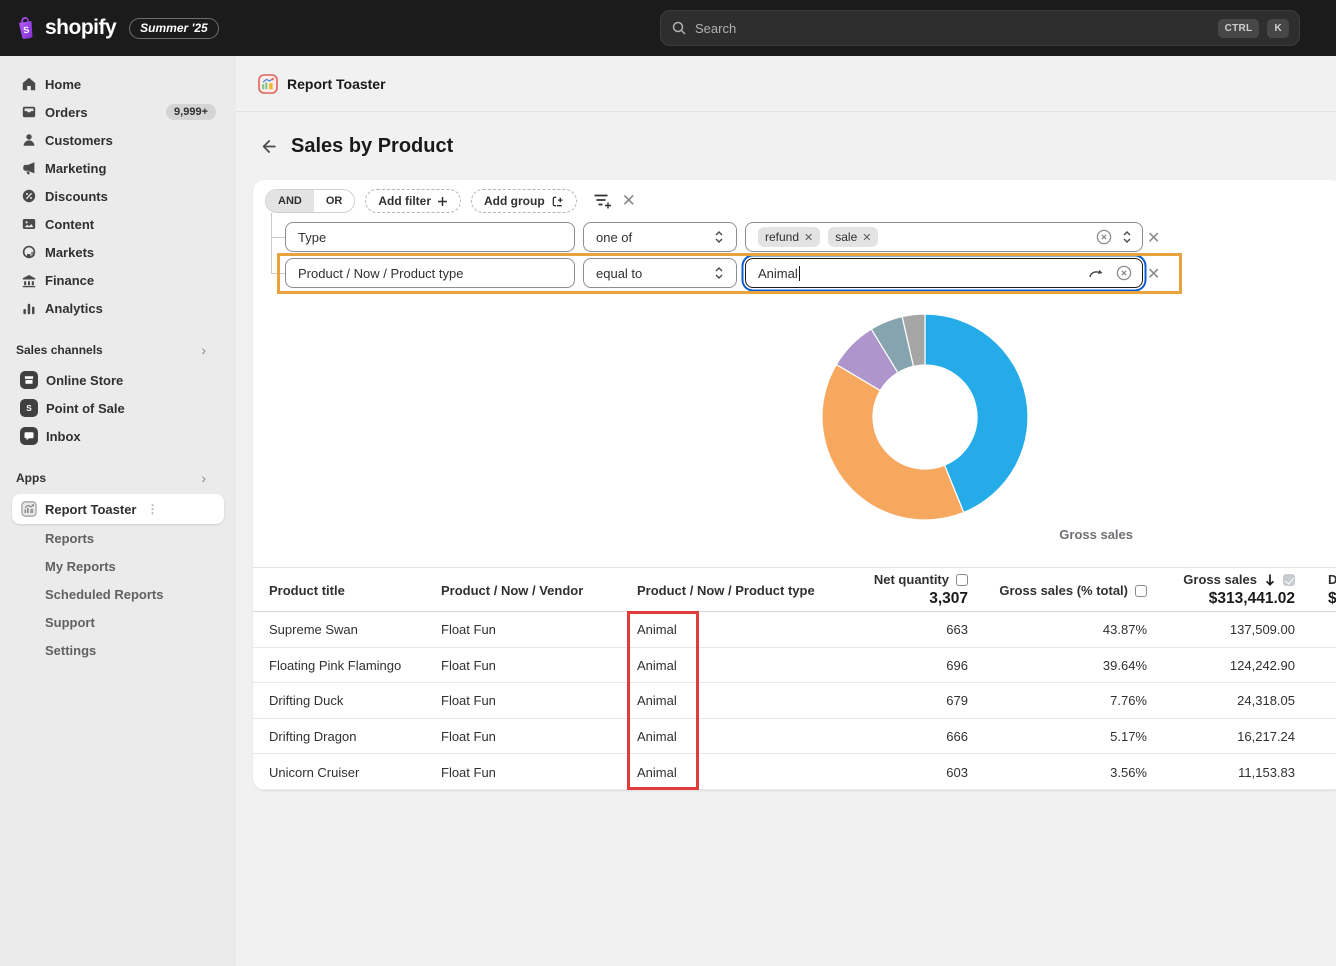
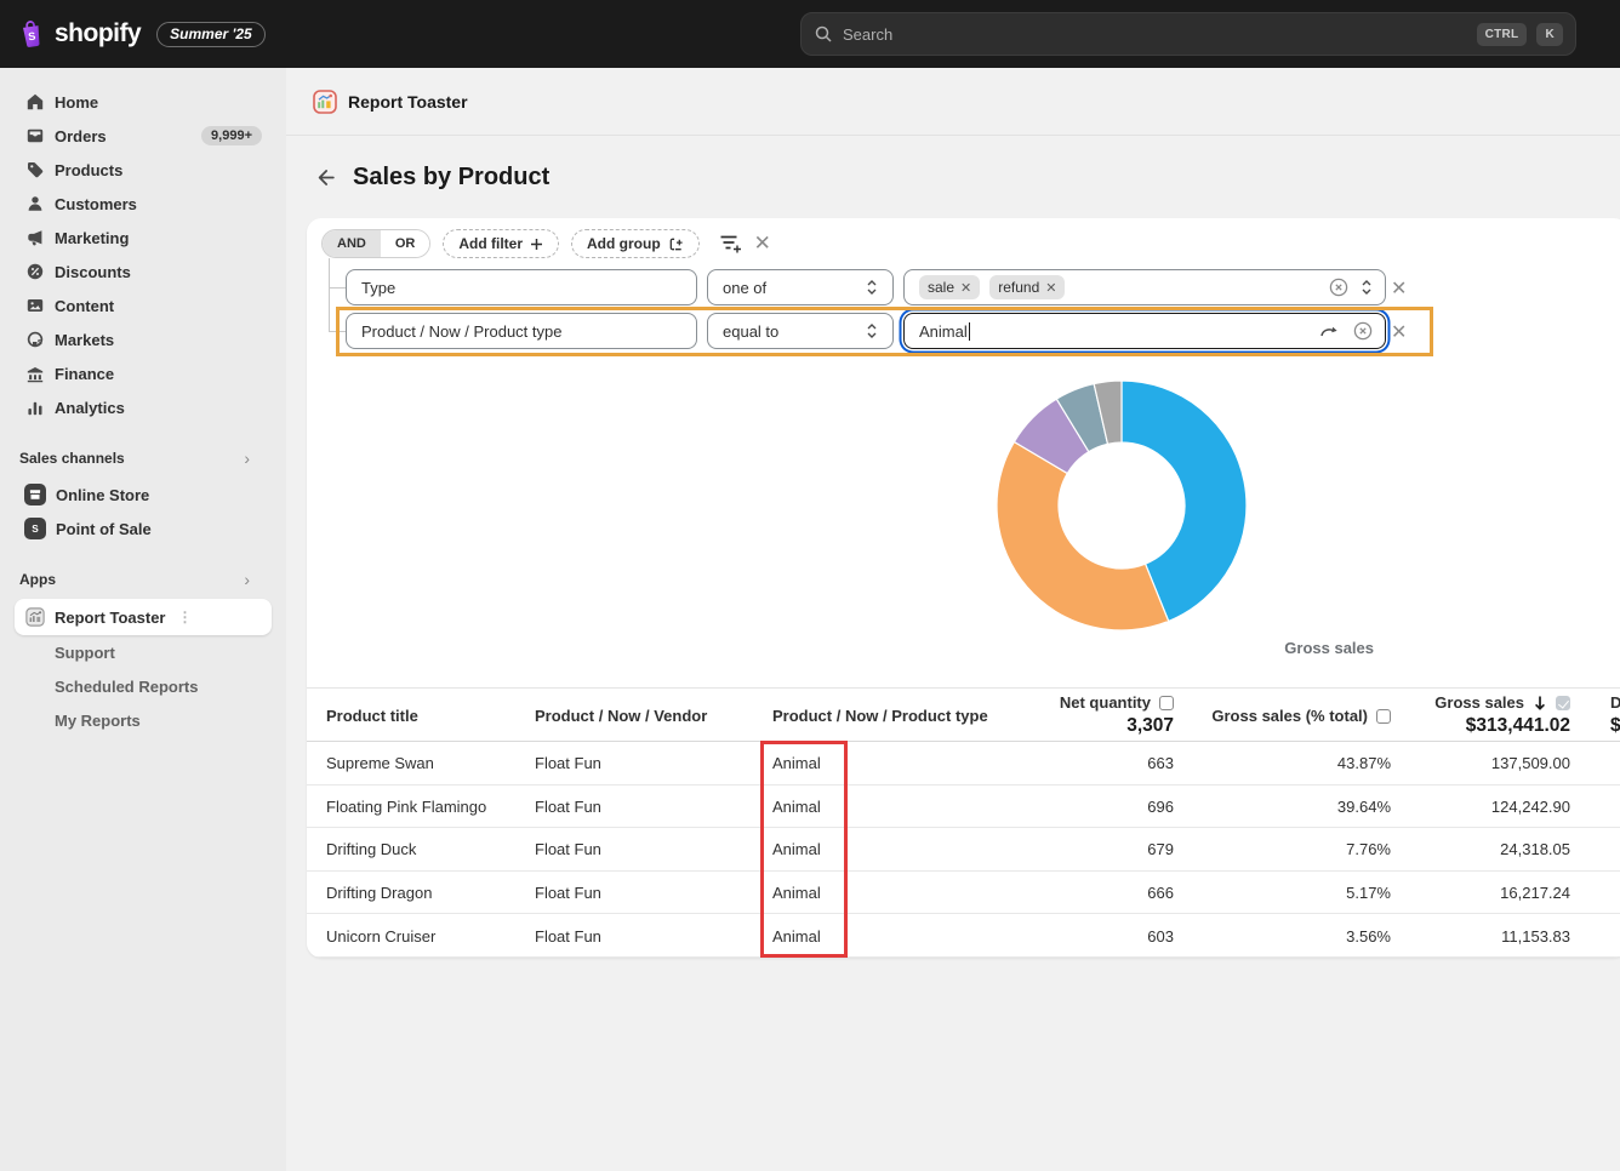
  shopify
  Summer '25
  Search
  CTRL
  K
  Home
  Orders
  9,999+
+ Products
  Customers
  Marketing
  Discounts
  Content
  Markets
  Finance
  Analytics
  Sales channels
  ›
  Online Store
  S
  Point of Sale
- Inbox
  Apps
  ›
  Report Toaster
  ⋮
- Reports
- My Reports
+ Support
  Scheduled Reports
- Support
+ My Reports
- Settings
  Report Toaster
  Sales by Product
  AND
  OR
  Add filter
  Add group
  ✕
  Type
  one of
- refund
+ sale
  ✕
- sale
+ refund
  ✕
  ✕
  Product / Now / Product type
  equal to
  Animal
  ✕
  Gross sales
  Product title
  Product / Now / Vendor
  Product / Now / Product type
  Net quantity
  3,307
  Gross sales (% total)
  Gross sales
  $313,441.02
  D
  $
  Supreme Swan
  Float Fun
  Animal
  663
  43.87%
  137,509.00
  Floating Pink Flamingo
  Float Fun
  Animal
  696
  39.64%
  124,242.90
  Drifting Duck
  Float Fun
  Animal
  679
  7.76%
  24,318.05
  Drifting Dragon
  Float Fun
  Animal
  666
  5.17%
  16,217.24
  Unicorn Cruiser
  Float Fun
  Animal
  603
  3.56%
  11,153.83
